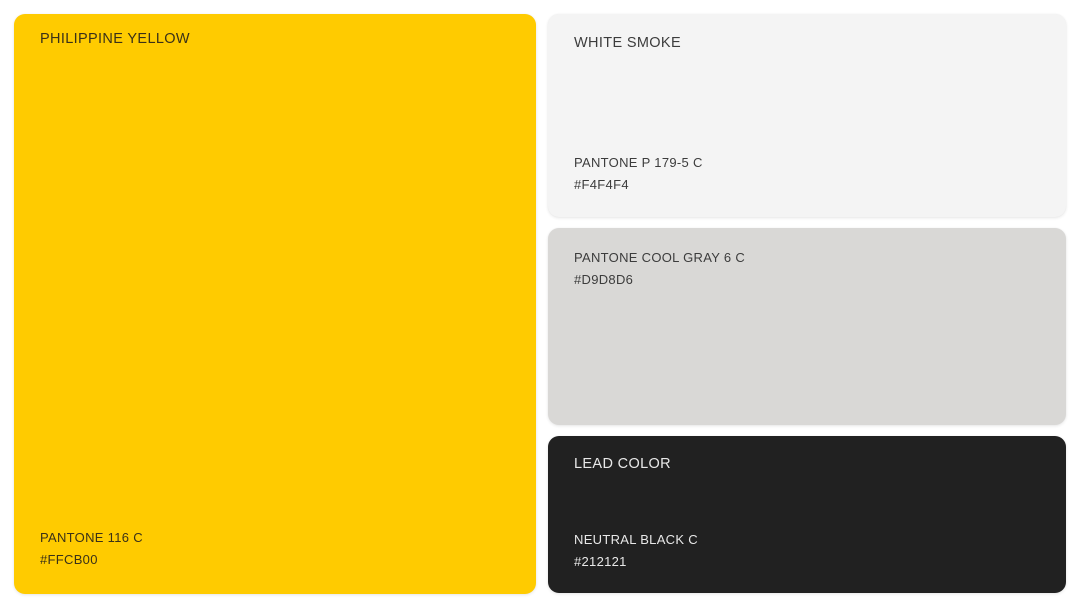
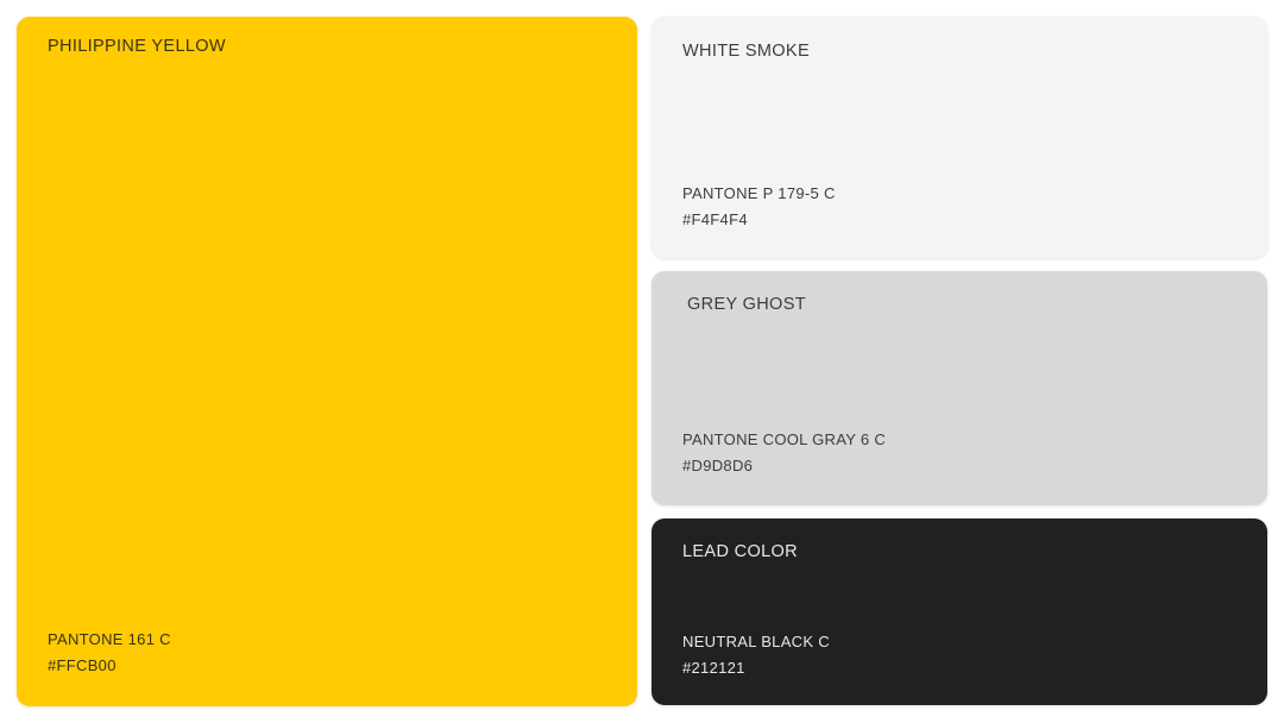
  PHILIPPINE YELLOW
- PANTONE 116 C
+ PANTONE 161 C
  #FFCB00
  WHITE SMOKE
  PANTONE P 179-5 C
  #F4F4F4
+ GREY GHOST
  PANTONE COOL GRAY 6 C
  #D9D8D6
  LEAD COLOR
  NEUTRAL BLACK C
  #212121
